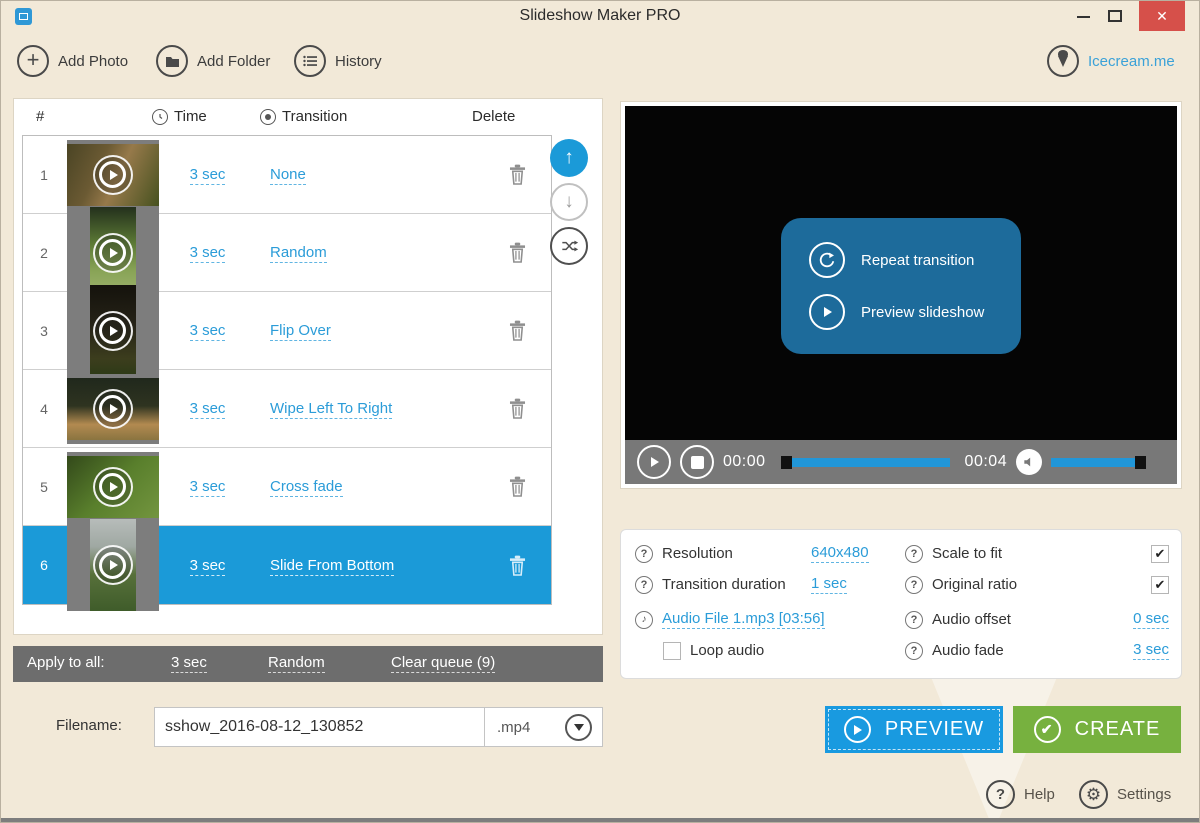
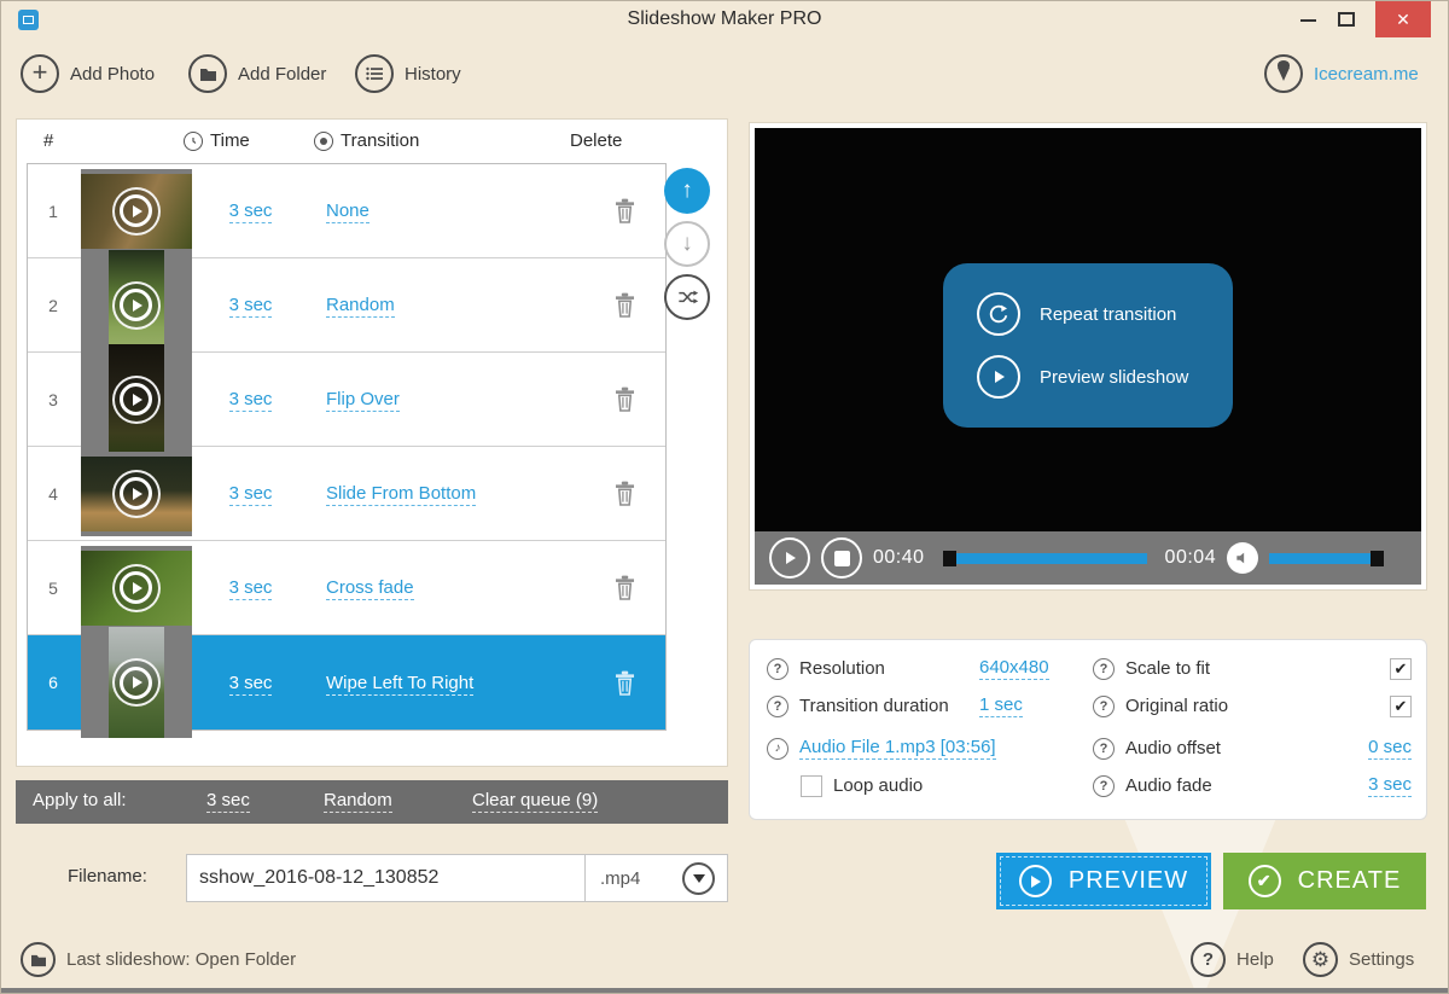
  Slideshow Maker PRO
  ✕
  +
  Add Photo
  Add Folder
  History
  Icecream.me
  #
  Time
  Transition
  Delete
  1
  3 sec
  None
  2
  3 sec
  Random
  3
  3 sec
  Flip Over
  4
  3 sec
- Wipe Left To Right
+ Slide From Bottom
  5
  3 sec
  Cross fade
  6
  3 sec
- Slide From Bottom
+ Wipe Left To Right
  ↑
  ↓
  Apply to all:
  3 sec
  Random
  Clear queue (9)
  Filename:
  sshow_2016-08-12_130852
  .mp4
  Repeat transition
  Preview slideshow
- 00:00
+ 00:40
  00:04
  ?
  Resolution
  640x480
  ?
  Transition duration
  1 sec
  ♪
  Audio File 1.mp3 [03:56]
  Loop audio
  ?
  Scale to fit
  ?
  Original ratio
  ?
  Audio offset
  0 sec
  ?
  Audio fade
  3 sec
  PREVIEW
  ✔
  CREATE
+ Last slideshow: Open Folder
  ?
  Help
  ⚙
  Settings
